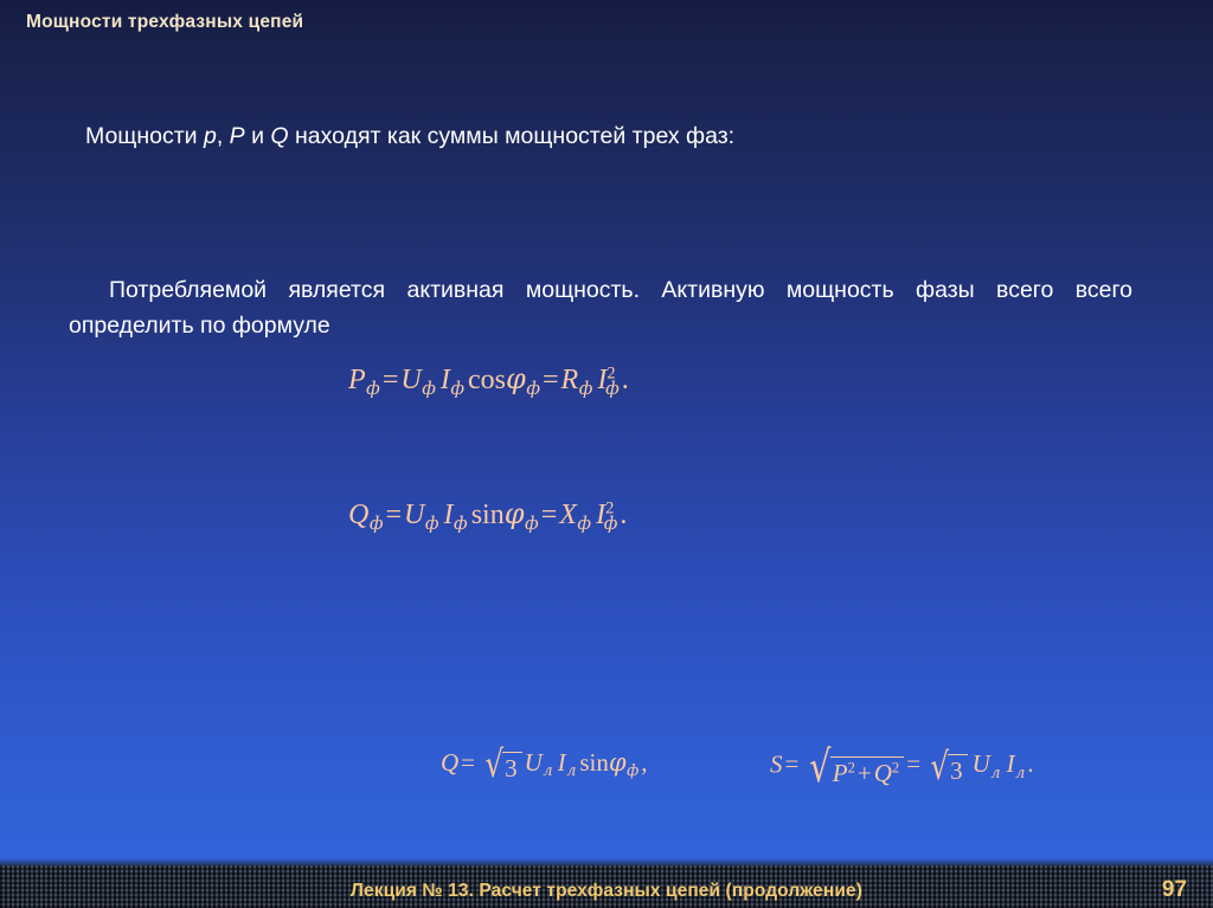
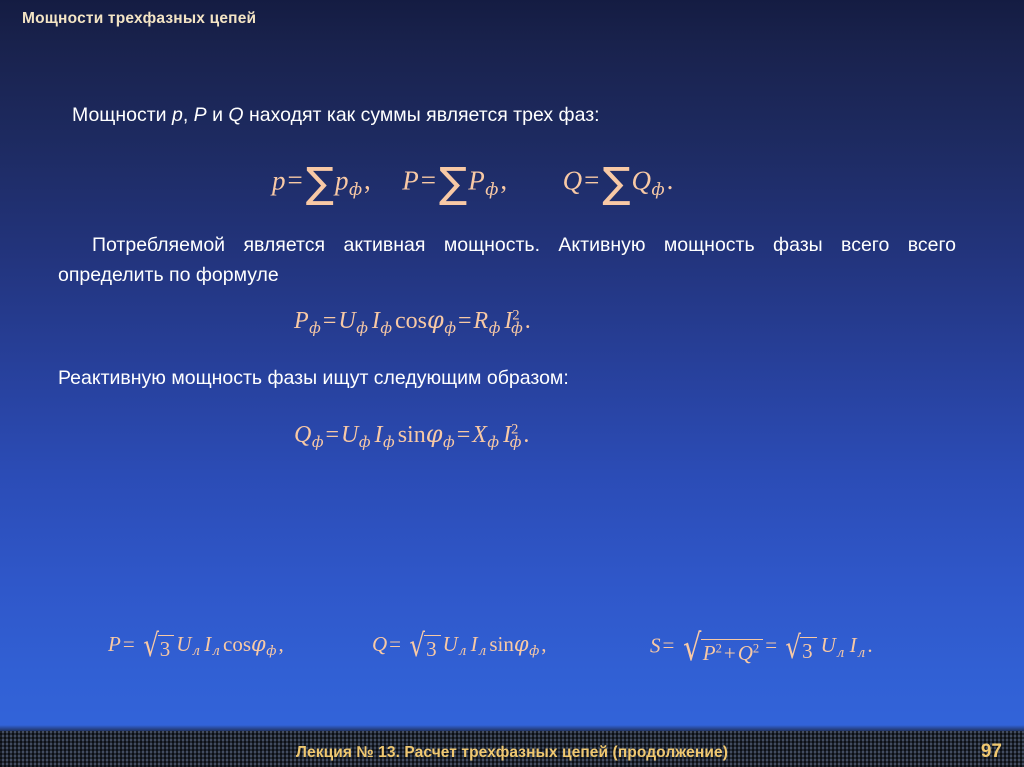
  Мощности трехфазных цепей
- Мощности p, P и Q находят как суммы мощностей трех фаз:
+ Мощности p, P и Q находят как суммы является трех фаз:
+ p=∑pф, P=∑Pф, Q=∑Qф.
  Потребляемой является активная мощность. Активную мощность фазы всего всего определить по формуле
  Pф=Uф Iф cosφф=Rф I2ф.
+ Реактивную мощность фазы ищут следующим образом:
  Qф=Uф Iф sinφф=Xф I2ф.
+ P= √3 UлIлcosφф,
  Q= √3 UлIлsinφф,
  S= √P2 +Q2 = √3 UлIл.
  Лекция № 13. Расчет трехфазных цепей (продолжение)
  97
